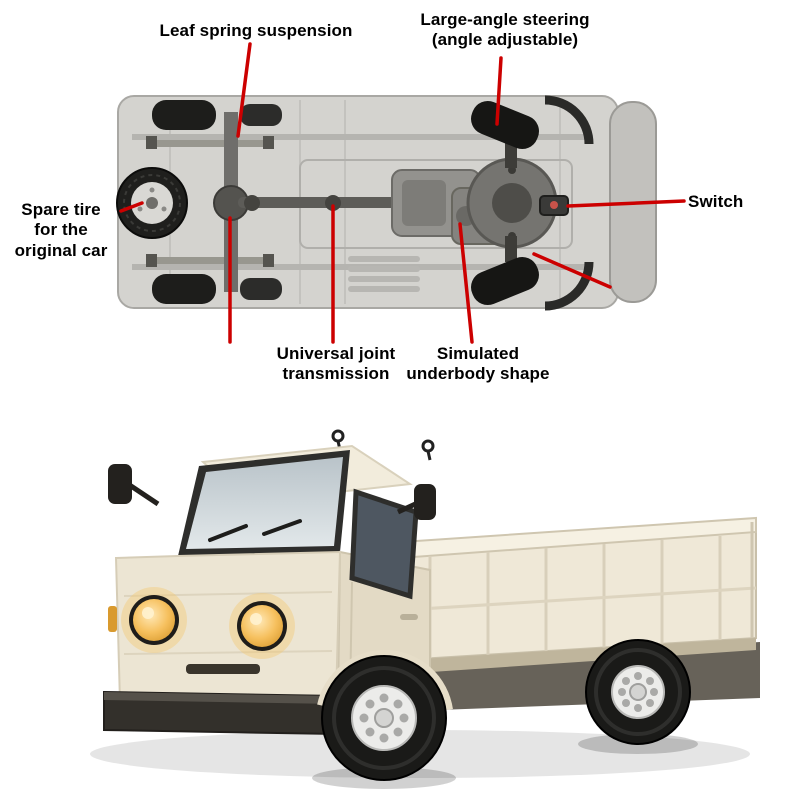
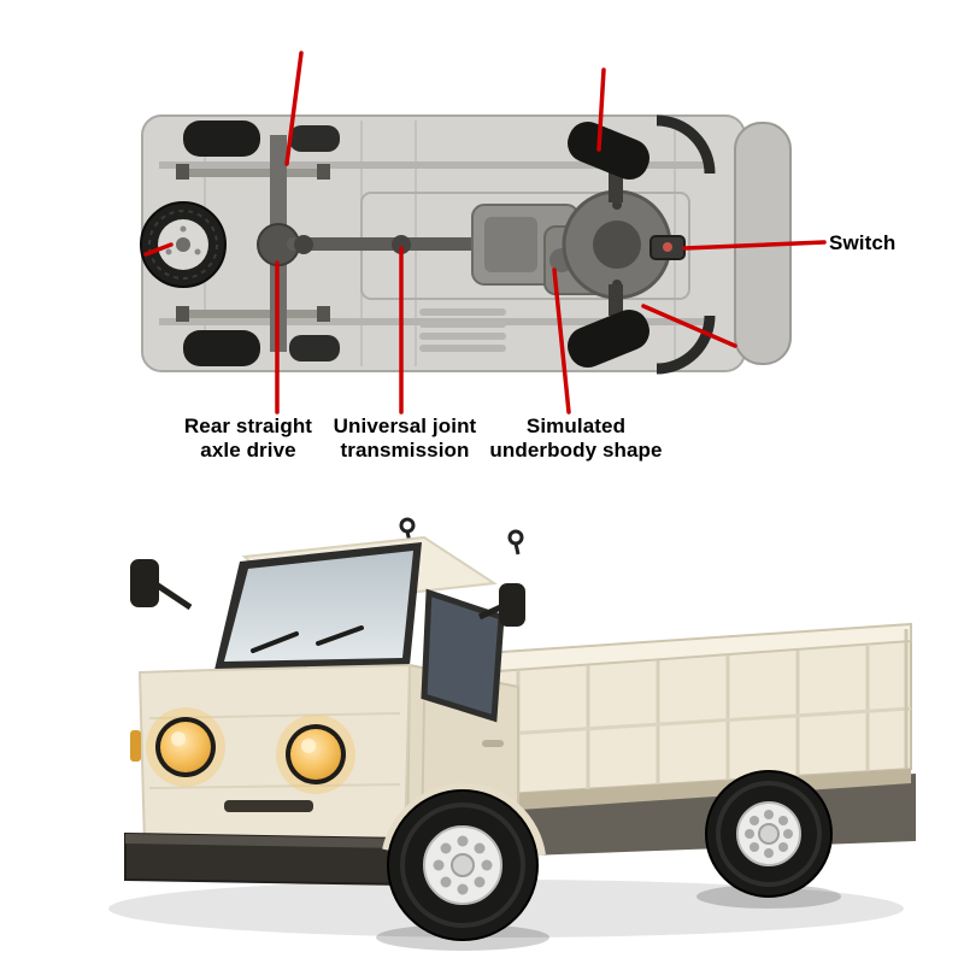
- Leaf spring suspension
- Large-angle steering
- (angle adjustable)
- Spare tire
- for the
- original car
  Switch
+ Rear straight
+ axle drive
  Universal joint
  transmission
  Simulated
  underbody shape
